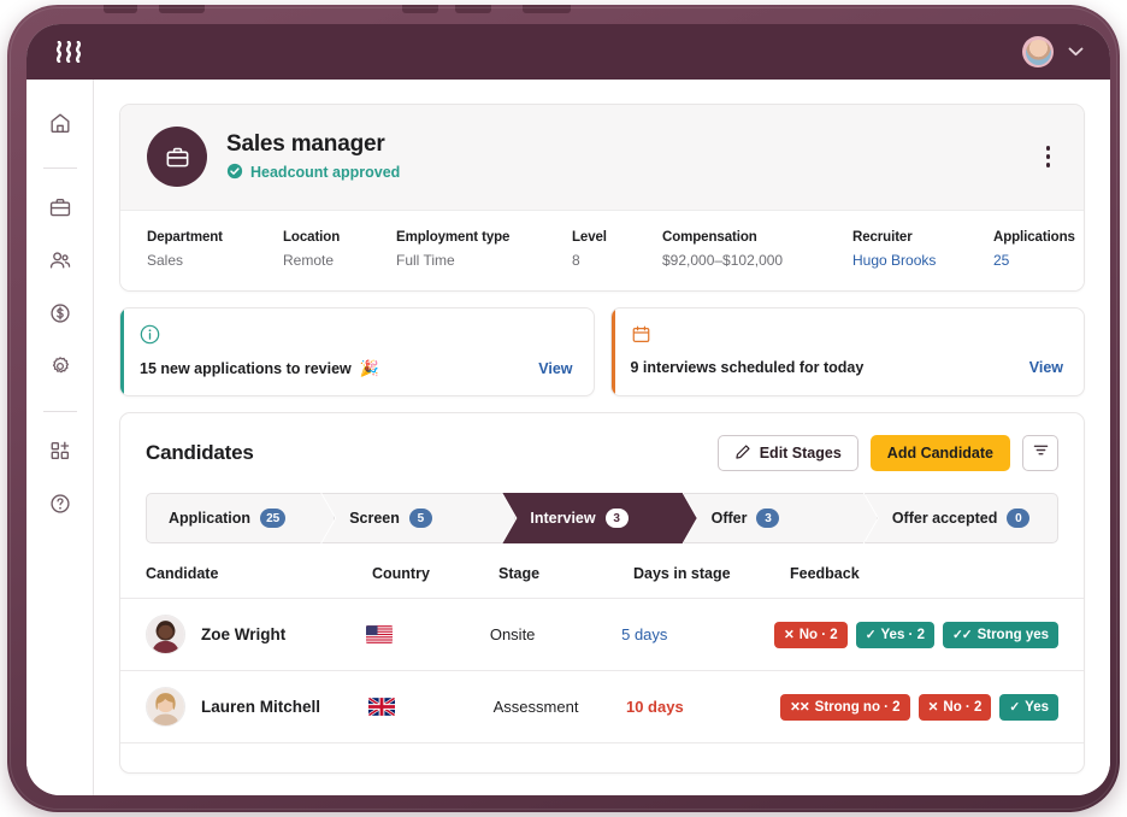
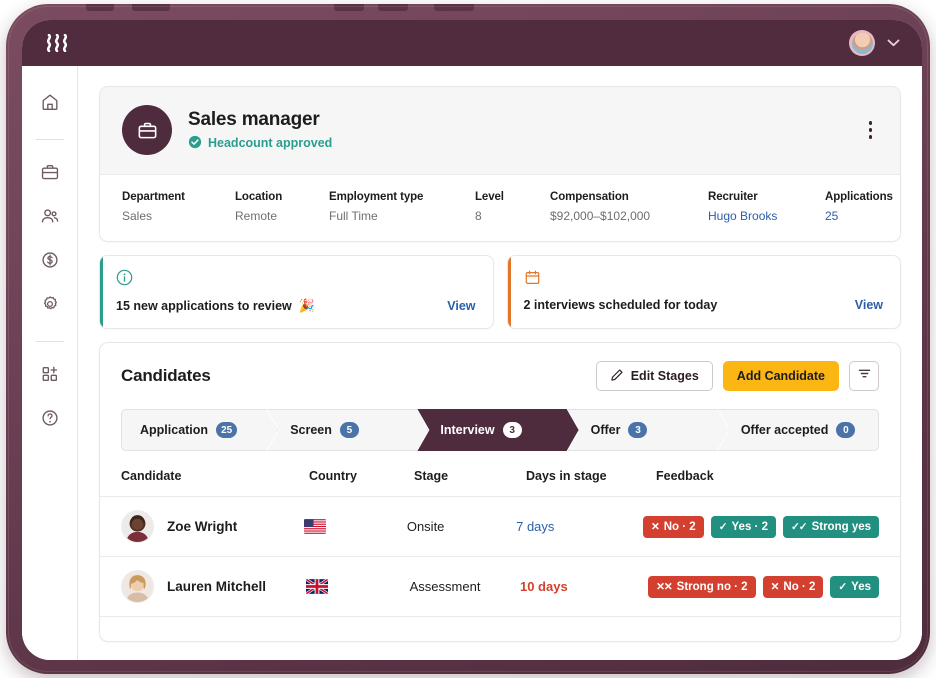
  Sales manager
  Headcount approved
  Department
  Sales
  Location
  Remote
  Employment type
  Full Time
  Level
  8
  Compensation
  $92,000–$102,000
  Recruiter
  Hugo Brooks
  Applications
  25
  15 new applications to review
  🎉
  View
- 9 interviews scheduled for today
+ 2 interviews scheduled for today
  View
  Candidates
  Edit Stages
  Add Candidate
  Application
  25
  Screen
  5
  Interview
  3
  Offer
  3
  Offer accepted
  0
  Candidate
  Country
  Stage
  Days in stage
  Feedback
  Zoe Wright
  Onsite
- 5 days
+ 7 days
  ✕
  No · 2
  ✓
  Yes · 2
  ✓✓
  Strong yes
  Lauren Mitchell
  Assessment
  10 days
  ✕✕
  Strong no · 2
  ✕
  No · 2
  ✓
  Yes
